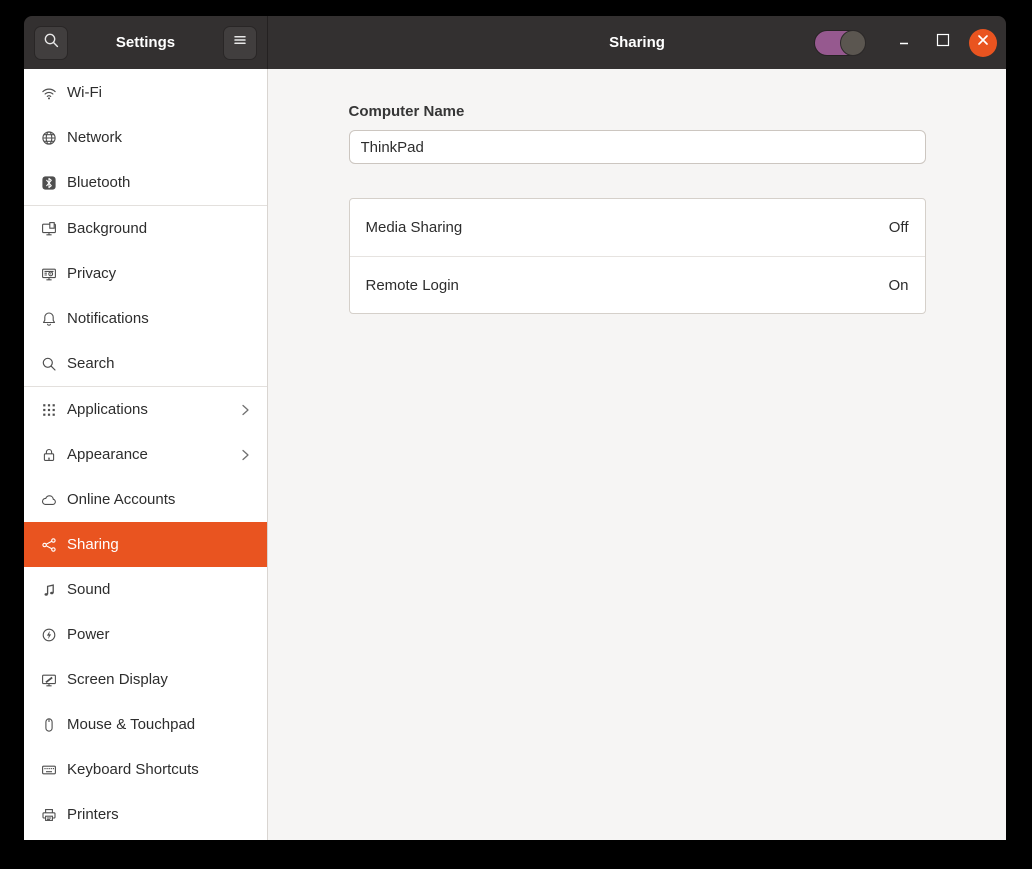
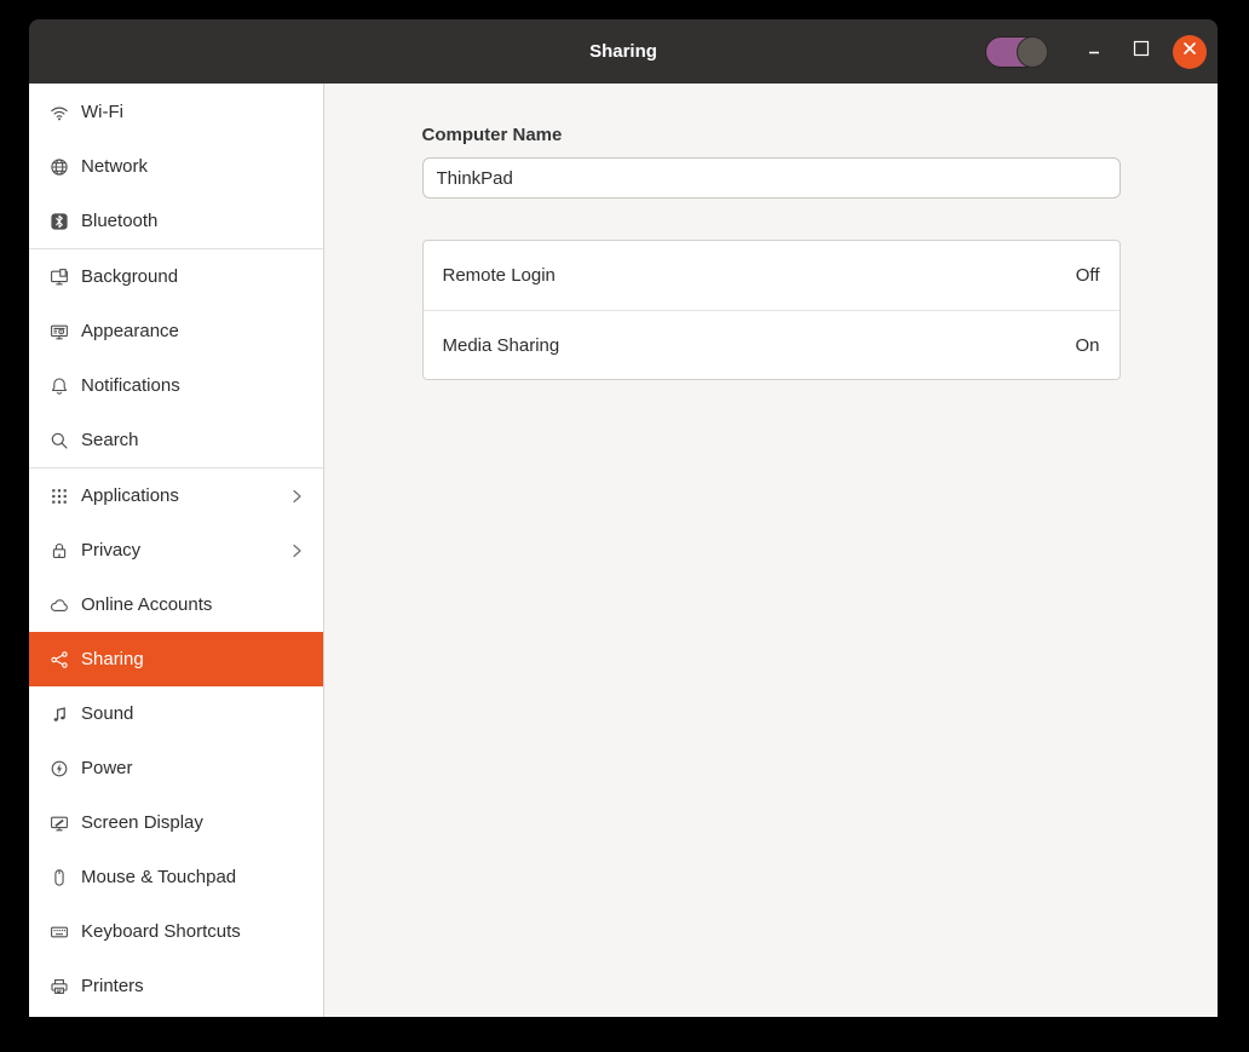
- Settings
  Sharing
  Wi-Fi
  Network
  Bluetooth
  Background
- Privacy
+ Appearance
  Notifications
  Search
  Applications
- Appearance
+ Privacy
  Online Accounts
  Sharing
  Sound
  Power
  Screen Display
  Mouse & Touchpad
  Keyboard Shortcuts
  Printers
  Computer Name
  ThinkPad
- Media Sharing
+ Remote Login
  Off
- Remote Login
+ Media Sharing
  On
